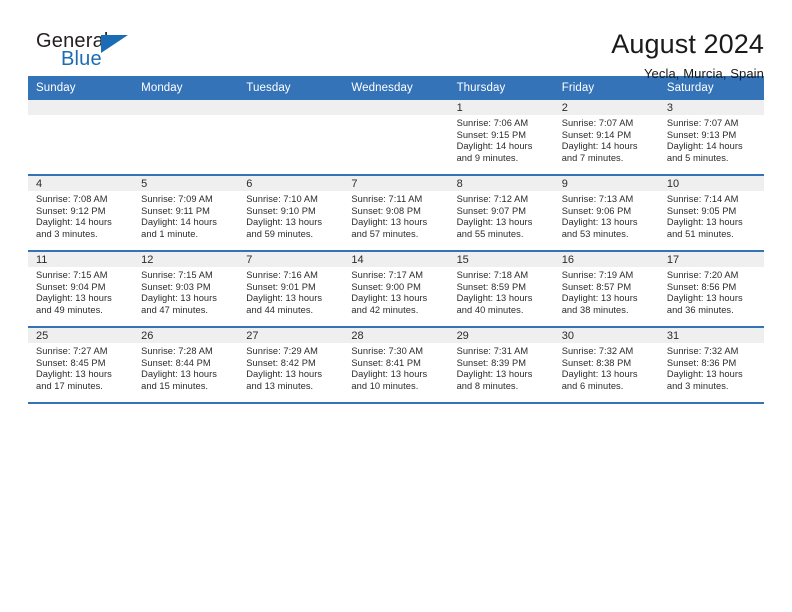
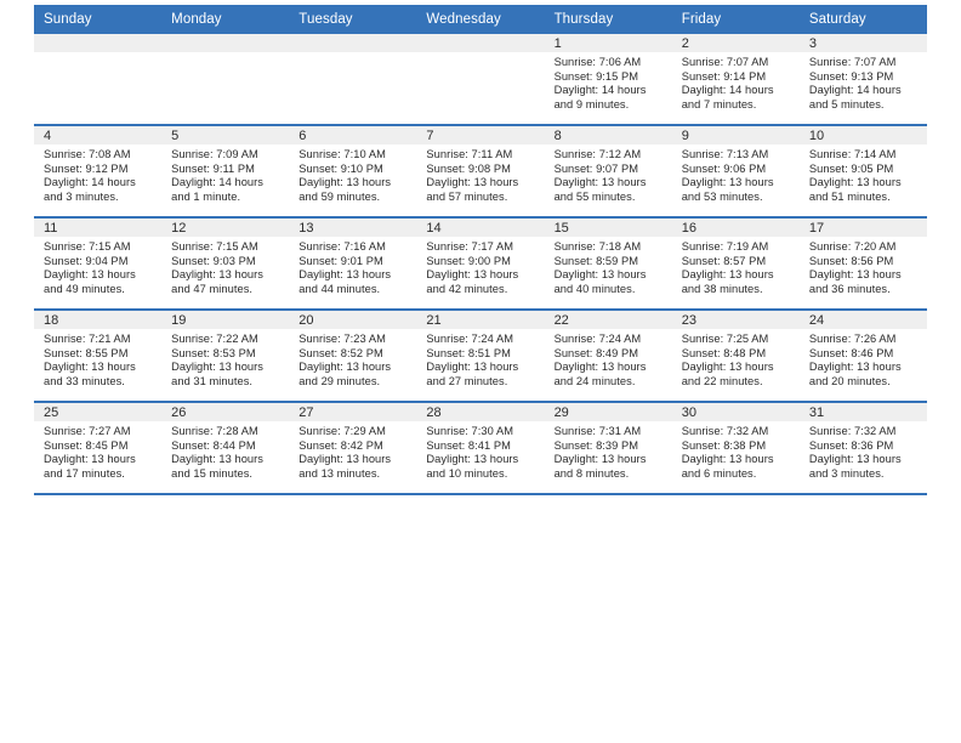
- General
- Blue
- August 2024
- Yecla, Murcia, Spain
  Sunday	Monday	Tuesday	Wednesday	Thursday	Friday	Saturday
  				1Sunrise: 7:06 AMSunset: 9:15 PMDaylight: 14 hours and 9 minutes.	2Sunrise: 7:07 AMSunset: 9:14 PMDaylight: 14 hours and 7 minutes.	3Sunrise: 7:07 AMSunset: 9:13 PMDaylight: 14 hours and 5 minutes.
  4Sunrise: 7:08 AMSunset: 9:12 PMDaylight: 14 hours and 3 minutes.	5Sunrise: 7:09 AMSunset: 9:11 PMDaylight: 14 hours and 1 minute.	6Sunrise: 7:10 AMSunset: 9:10 PMDaylight: 13 hours and 59 minutes.	7Sunrise: 7:11 AMSunset: 9:08 PMDaylight: 13 hours and 57 minutes.	8Sunrise: 7:12 AMSunset: 9:07 PMDaylight: 13 hours and 55 minutes.	9Sunrise: 7:13 AMSunset: 9:06 PMDaylight: 13 hours and 53 minutes.	10Sunrise: 7:14 AMSunset: 9:05 PMDaylight: 13 hours and 51 minutes.
- 11Sunrise: 7:15 AMSunset: 9:04 PMDaylight: 13 hours and 49 minutes.	12Sunrise: 7:15 AMSunset: 9:03 PMDaylight: 13 hours and 47 minutes.	7Sunrise: 7:16 AMSunset: 9:01 PMDaylight: 13 hours and 44 minutes.	14Sunrise: 7:17 AMSunset: 9:00 PMDaylight: 13 hours and 42 minutes.	15Sunrise: 7:18 AMSunset: 8:59 PMDaylight: 13 hours and 40 minutes.	16Sunrise: 7:19 AMSunset: 8:57 PMDaylight: 13 hours and 38 minutes.	17Sunrise: 7:20 AMSunset: 8:56 PMDaylight: 13 hours and 36 minutes.
+ 11Sunrise: 7:15 AMSunset: 9:04 PMDaylight: 13 hours and 49 minutes.	12Sunrise: 7:15 AMSunset: 9:03 PMDaylight: 13 hours and 47 minutes.	13Sunrise: 7:16 AMSunset: 9:01 PMDaylight: 13 hours and 44 minutes.	14Sunrise: 7:17 AMSunset: 9:00 PMDaylight: 13 hours and 42 minutes.	15Sunrise: 7:18 AMSunset: 8:59 PMDaylight: 13 hours and 40 minutes.	16Sunrise: 7:19 AMSunset: 8:57 PMDaylight: 13 hours and 38 minutes.	17Sunrise: 7:20 AMSunset: 8:56 PMDaylight: 13 hours and 36 minutes.
+ 18Sunrise: 7:21 AMSunset: 8:55 PMDaylight: 13 hours and 33 minutes.	19Sunrise: 7:22 AMSunset: 8:53 PMDaylight: 13 hours and 31 minutes.	20Sunrise: 7:23 AMSunset: 8:52 PMDaylight: 13 hours and 29 minutes.	21Sunrise: 7:24 AMSunset: 8:51 PMDaylight: 13 hours and 27 minutes.	22Sunrise: 7:24 AMSunset: 8:49 PMDaylight: 13 hours and 24 minutes.	23Sunrise: 7:25 AMSunset: 8:48 PMDaylight: 13 hours and 22 minutes.	24Sunrise: 7:26 AMSunset: 8:46 PMDaylight: 13 hours and 20 minutes.
  25Sunrise: 7:27 AMSunset: 8:45 PMDaylight: 13 hours and 17 minutes.	26Sunrise: 7:28 AMSunset: 8:44 PMDaylight: 13 hours and 15 minutes.	27Sunrise: 7:29 AMSunset: 8:42 PMDaylight: 13 hours and 13 minutes.	28Sunrise: 7:30 AMSunset: 8:41 PMDaylight: 13 hours and 10 minutes.	29Sunrise: 7:31 AMSunset: 8:39 PMDaylight: 13 hours and 8 minutes.	30Sunrise: 7:32 AMSunset: 8:38 PMDaylight: 13 hours and 6 minutes.	31Sunrise: 7:32 AMSunset: 8:36 PMDaylight: 13 hours and 3 minutes.
